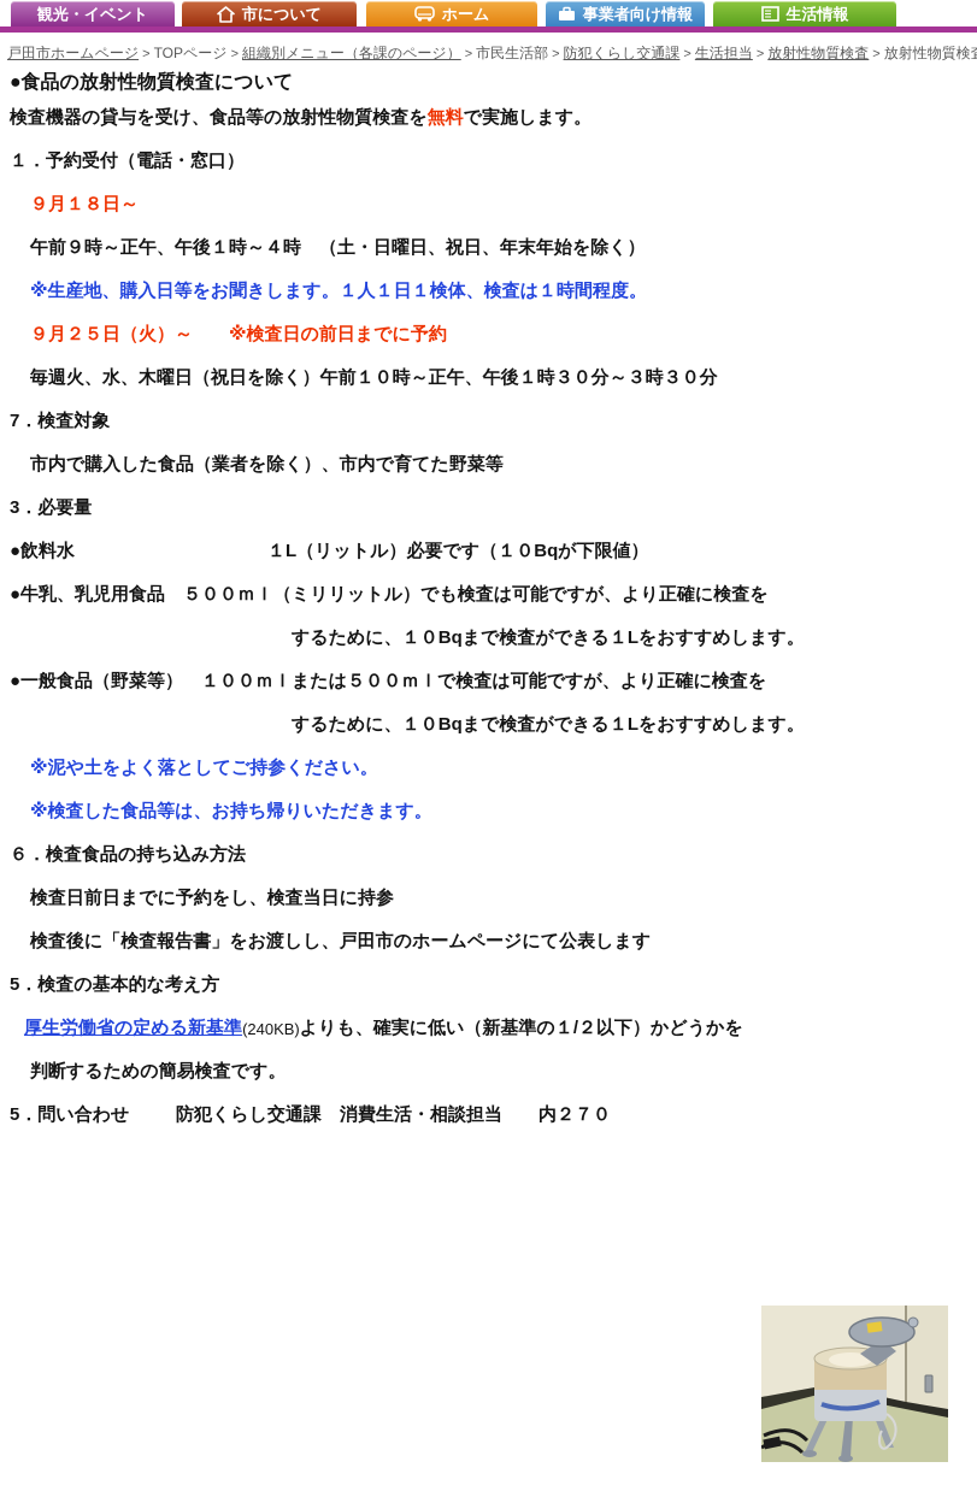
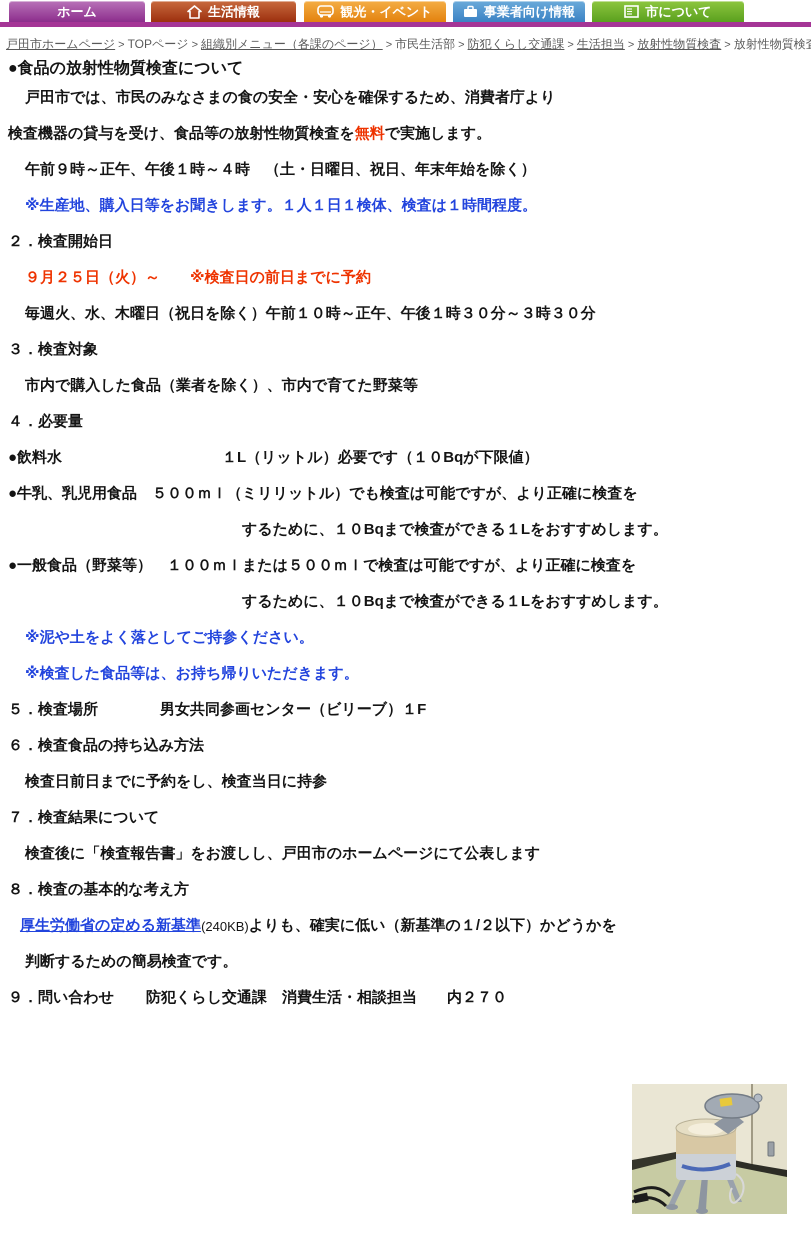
- 観光・イベント
+ ホーム
- 市について
+ 生活情報
- ホーム
+ 観光・イベント
  事業者向け情報
- 生活情報
+ 市について
  戸田市ホームページ > TOPページ > 組織別メニュー（各課のページ） > 市民生活部 > 防犯くらし交通課 > 生活担当 > 放射性物質検査 > 放射性物質検
  ●食品の放射性物質検査について
+ 戸田市では、市民のみなさまの食の安全・安心を確保するため、消費者庁より
  検査機器の貸与を受け、食品等の放射性物質検査を
  無料
  で実施します。
- １．予約受付（電話・窓口）
- ９月１８日～
  午前９時～正午、午後１時～４時 （土・日曜日、祝日、年末年始を除く）
  ※生産地、購入日等をお聞きします。１人１日１検体、検査は１時間程度。
+ ２．検査開始日
  ９月２５日（火）～ ※検査日の前日までに予約
  毎週火、水、木曜日（祝日を除く）午前１０時～正午、午後１時３０分～３時３０分
- 7．検査対象
+ ３．検査対象
  市内で購入した食品（業者を除く）、市内で育てた野菜等
- 3．必要量
+ ４．必要量
  ●飲料水
  １L（リットル）必要です（１０Bqが下限値）
  ●牛乳、乳児用食品 ５００ｍｌ（ミリリットル）でも検査は可能ですが、より正確に検査を
  するために、１０Bqまで検査ができる１Lをおすすめします。
  ●一般食品（野菜等） １００ｍｌまたは５００ｍｌで検査は可能ですが、より正確に検査を
  するために、１０Bqまで検査ができる１Lをおすすめします。
  ※泥や土をよく落としてご持参ください。
  ※検査した食品等は、お持ち帰りいただきます。
+ ５．検査場所
+ 男女共同参画センター（ビリーブ）１F
  ６．検査食品の持ち込み方法
  検査日前日までに予約をし、検査当日に持参
+ ７．検査結果について
  検査後に「検査報告書」をお渡しし、戸田市のホームページにて公表します
- 5．検査の基本的な考え方
+ ８．検査の基本的な考え方
  厚生労働省の定める新基準
  (240KB)
  よりも、確実に低い（新基準の１/２以下）かどうかを
  判断するための簡易検査です。
- 5．問い合わせ
+ ９．問い合わせ
  防犯くらし交通課 消費生活・相談担当 内２７０
